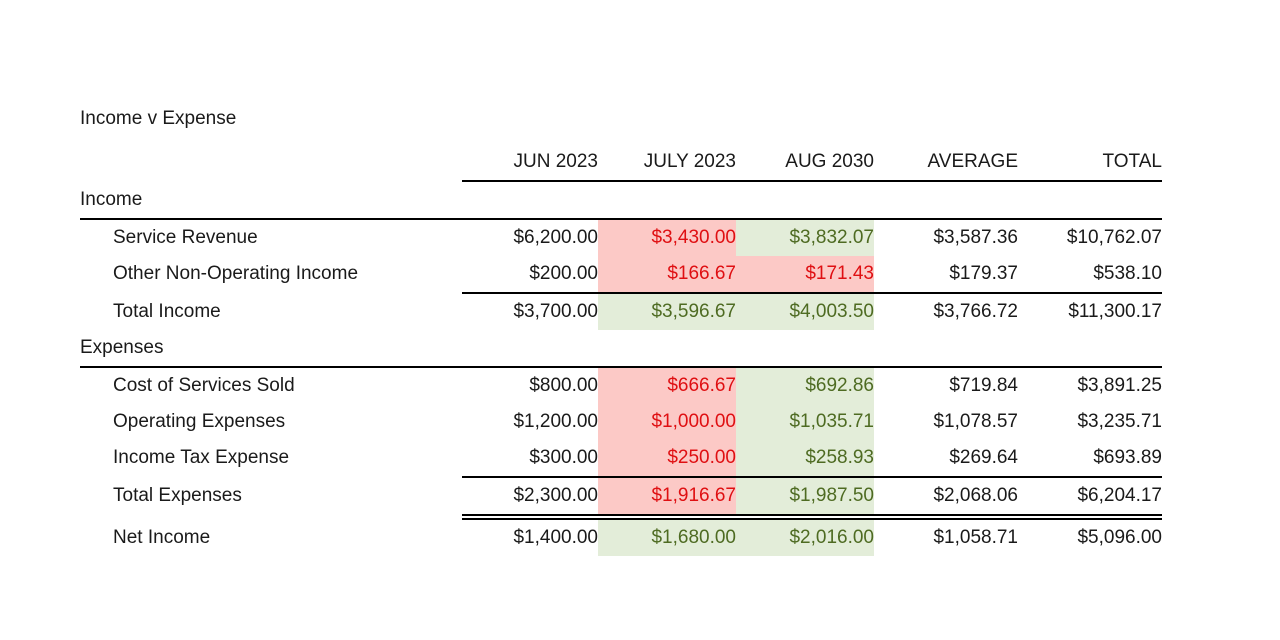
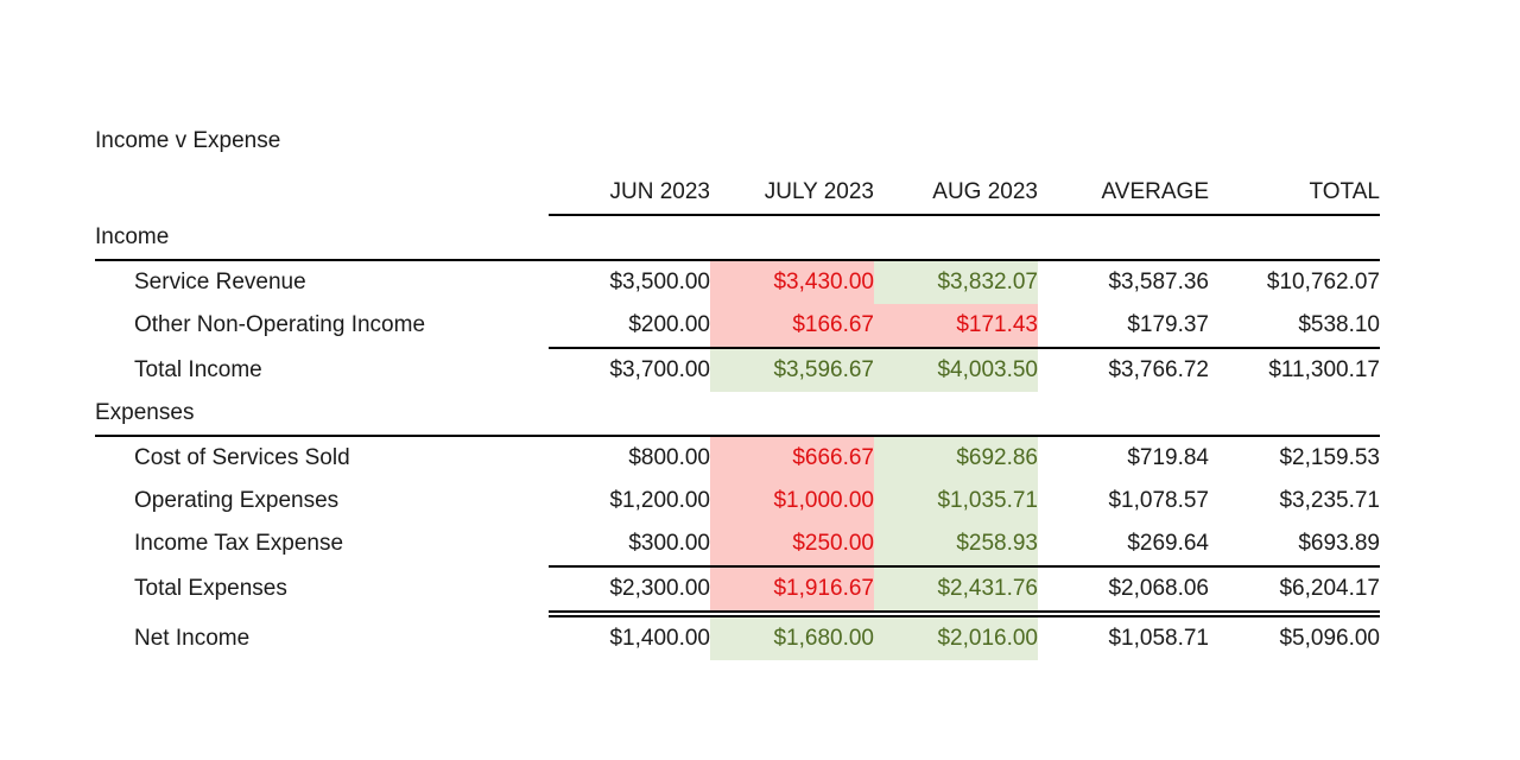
  Income v Expense
- 	JUN 2023	JULY 2023	AUG 2030	AVERAGE	TOTAL
+ 	JUN 2023	JULY 2023	AUG 2023	AVERAGE	TOTAL
  Income
- Service Revenue	$6,200.00	$3,430.00	$3,832.07	$3,587.36	$10,762.07
+ Service Revenue	$3,500.00	$3,430.00	$3,832.07	$3,587.36	$10,762.07
  Other Non-Operating Income	$200.00	$166.67	$171.43	$179.37	$538.10
  Total Income	$3,700.00	$3,596.67	$4,003.50	$3,766.72	$11,300.17
  Expenses
- Cost of Services Sold	$800.00	$666.67	$692.86	$719.84	$3,891.25
+ Cost of Services Sold	$800.00	$666.67	$692.86	$719.84	$2,159.53
  Operating Expenses	$1,200.00	$1,000.00	$1,035.71	$1,078.57	$3,235.71
  Income Tax Expense	$300.00	$250.00	$258.93	$269.64	$693.89
- Total Expenses	$2,300.00	$1,916.67	$1,987.50	$2,068.06	$6,204.17
+ Total Expenses	$2,300.00	$1,916.67	$2,431.76	$2,068.06	$6,204.17
  Net Income	$1,400.00	$1,680.00	$2,016.00	$1,058.71	$5,096.00
